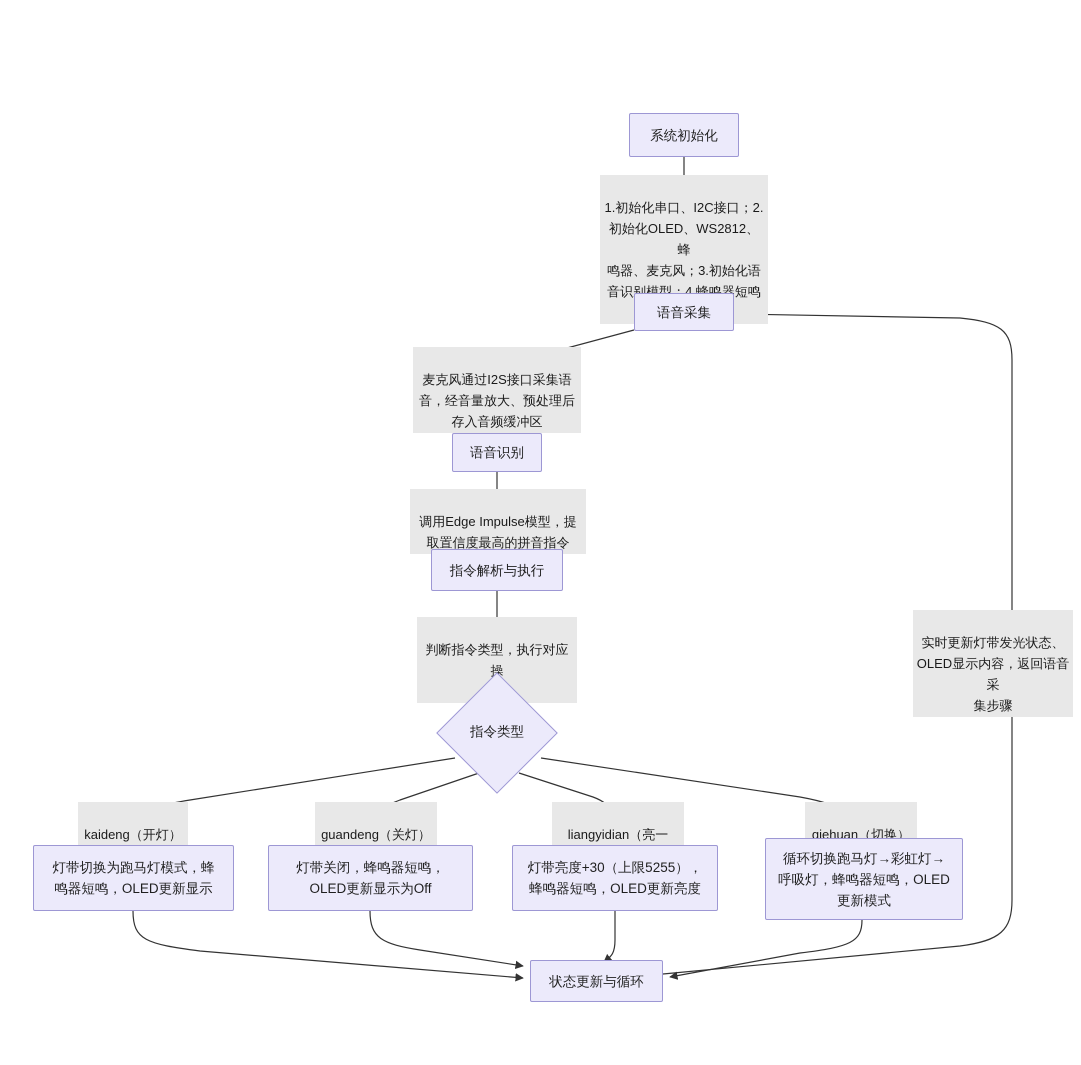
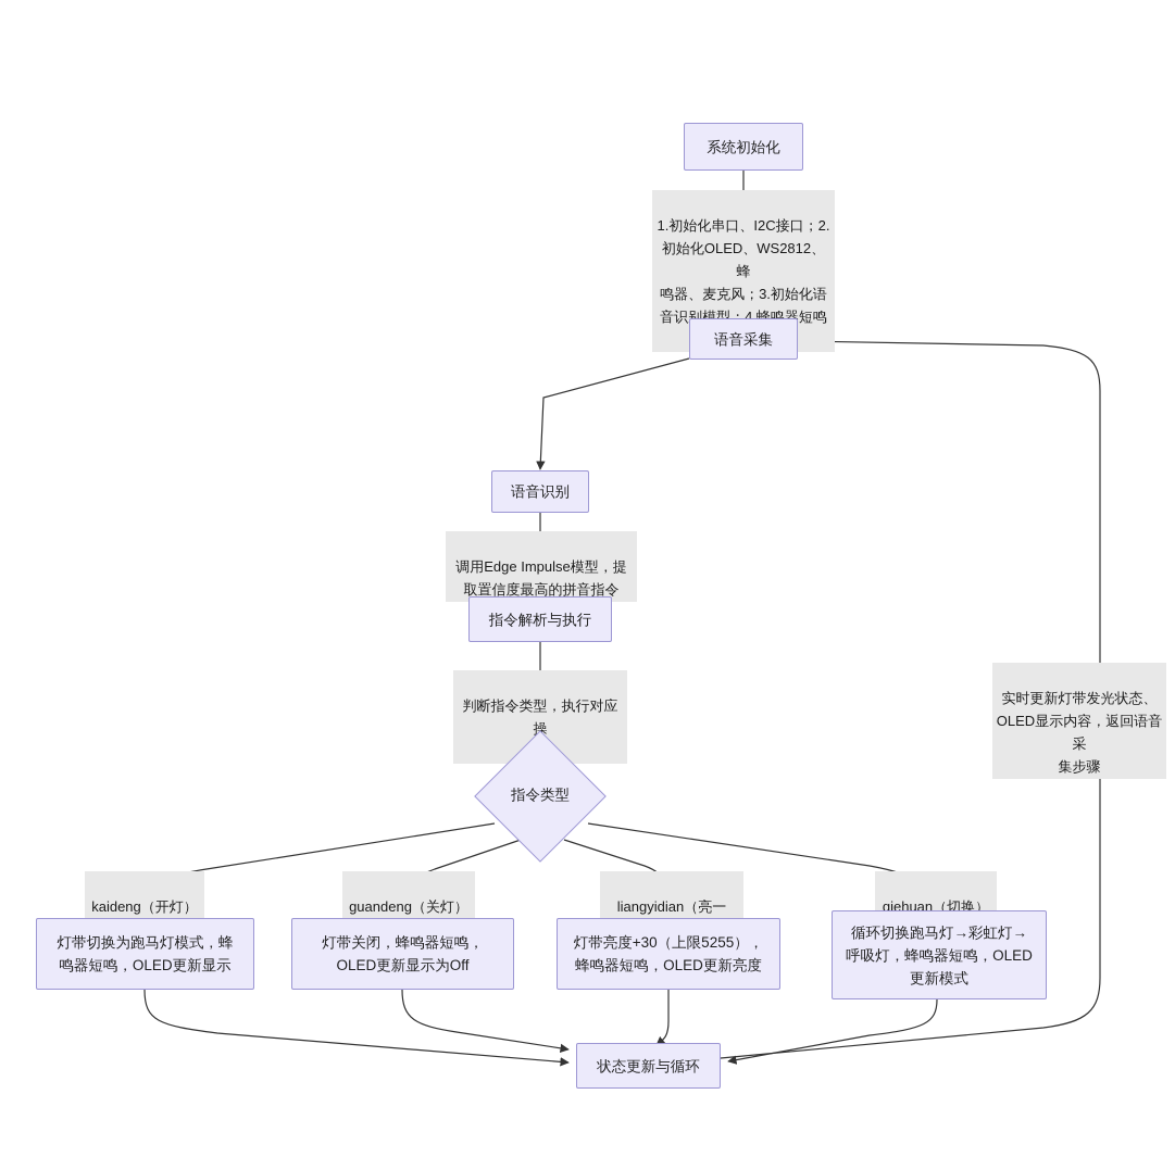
  系统初始化
  1.初始化串口、I2C接口；2.
  初始化OLED、WS2812、蜂
  鸣器、麦克风；3.初始化语
  音识别模型；4.蜂鸣器短鸣
  语音采集
- 麦克风通过I2S接口采集语
- 音，经音量放大、预处理后
- 存入音频缓冲区
  语音识别
  调用Edge Impulse模型，提
  取置信度最高的拼音指令
  指令解析与执行
  判断指令类型，执行对应操
  指令类型
  kaideng（开灯）
  guandeng（关灯）
  liangyidian（亮一
  qiehuan（切换）
  灯带切换为跑马灯模式，蜂
  鸣器短鸣，OLED更新显示
  灯带关闭，蜂鸣器短鸣，
  OLED更新显示为Off
  灯带亮度+30（上限5255），
  蜂鸣器短鸣，OLED更新亮度
  循环切换跑马灯→彩虹灯→
  呼吸灯，蜂鸣器短鸣，OLED
  更新模式
  实时更新灯带发光状态、
  OLED显示内容，返回语音采
  集步骤
  状态更新与循环
